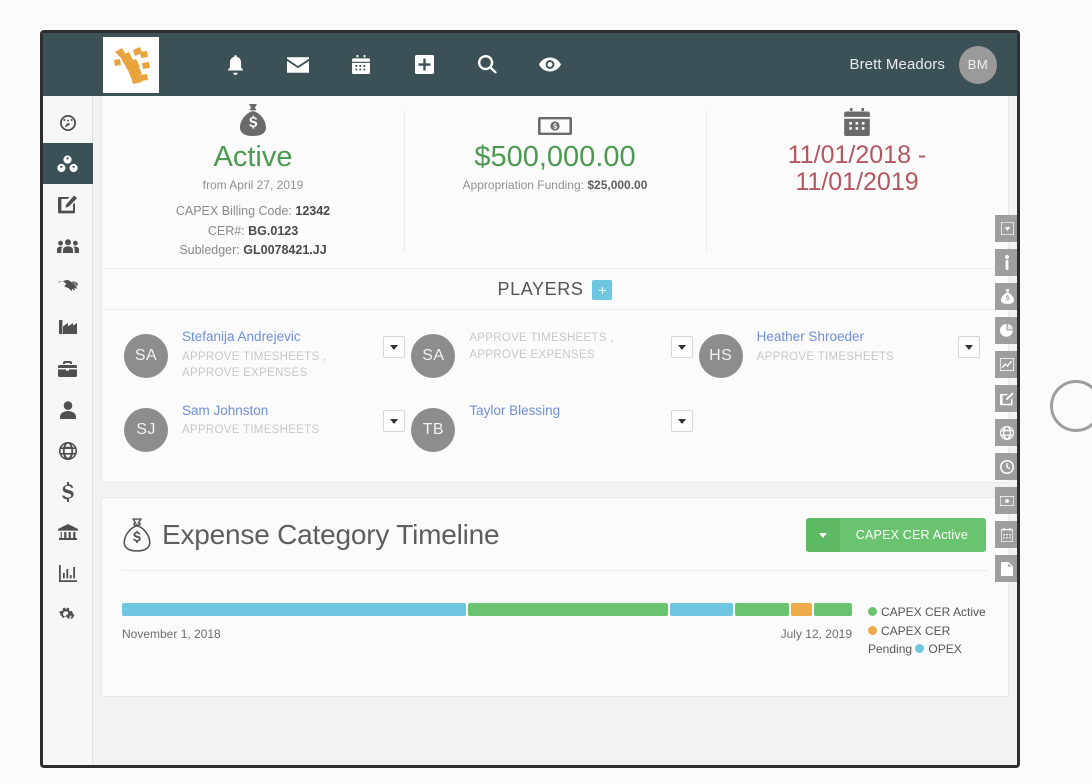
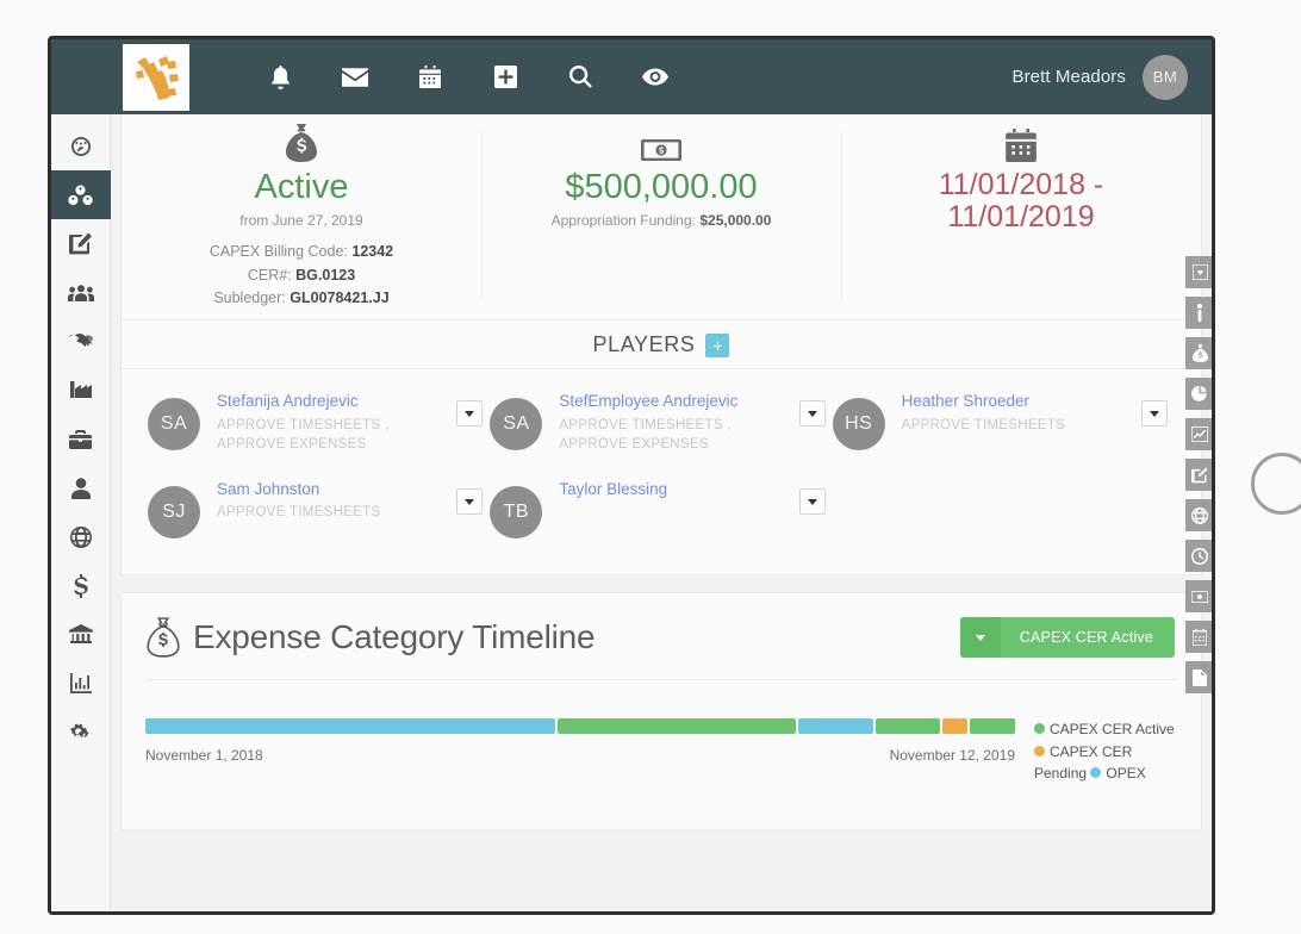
  Brett Meadors
  BM
  Active
- from April 27, 2019
+ from June 27, 2019
  CAPEX Billing Code: 12342
  CER#: BG.0123
  Subledger: GL0078421.JJ
  $500,000.00
  Appropriation Funding: $25,000.00
  11/01/2018 -
  11/01/2019
  PLAYERS
  +
  SA
  Stefanija Andrejevic
  APPROVE TIMESHEETS , APPROVE EXPENSES
  SA
+ StefEmployee Andrejevic
  APPROVE TIMESHEETS , APPROVE EXPENSES
  HS
  Heather Shroeder
  APPROVE TIMESHEETS
  SJ
  Sam Johnston
  APPROVE TIMESHEETS
  TB
  Taylor Blessing
  Expense Category Timeline
  CAPEX CER Active
  November 1, 2018
- July 12, 2019
+ November 12, 2019
  CAPEX CER Active CAPEX CER Pending OPEX
